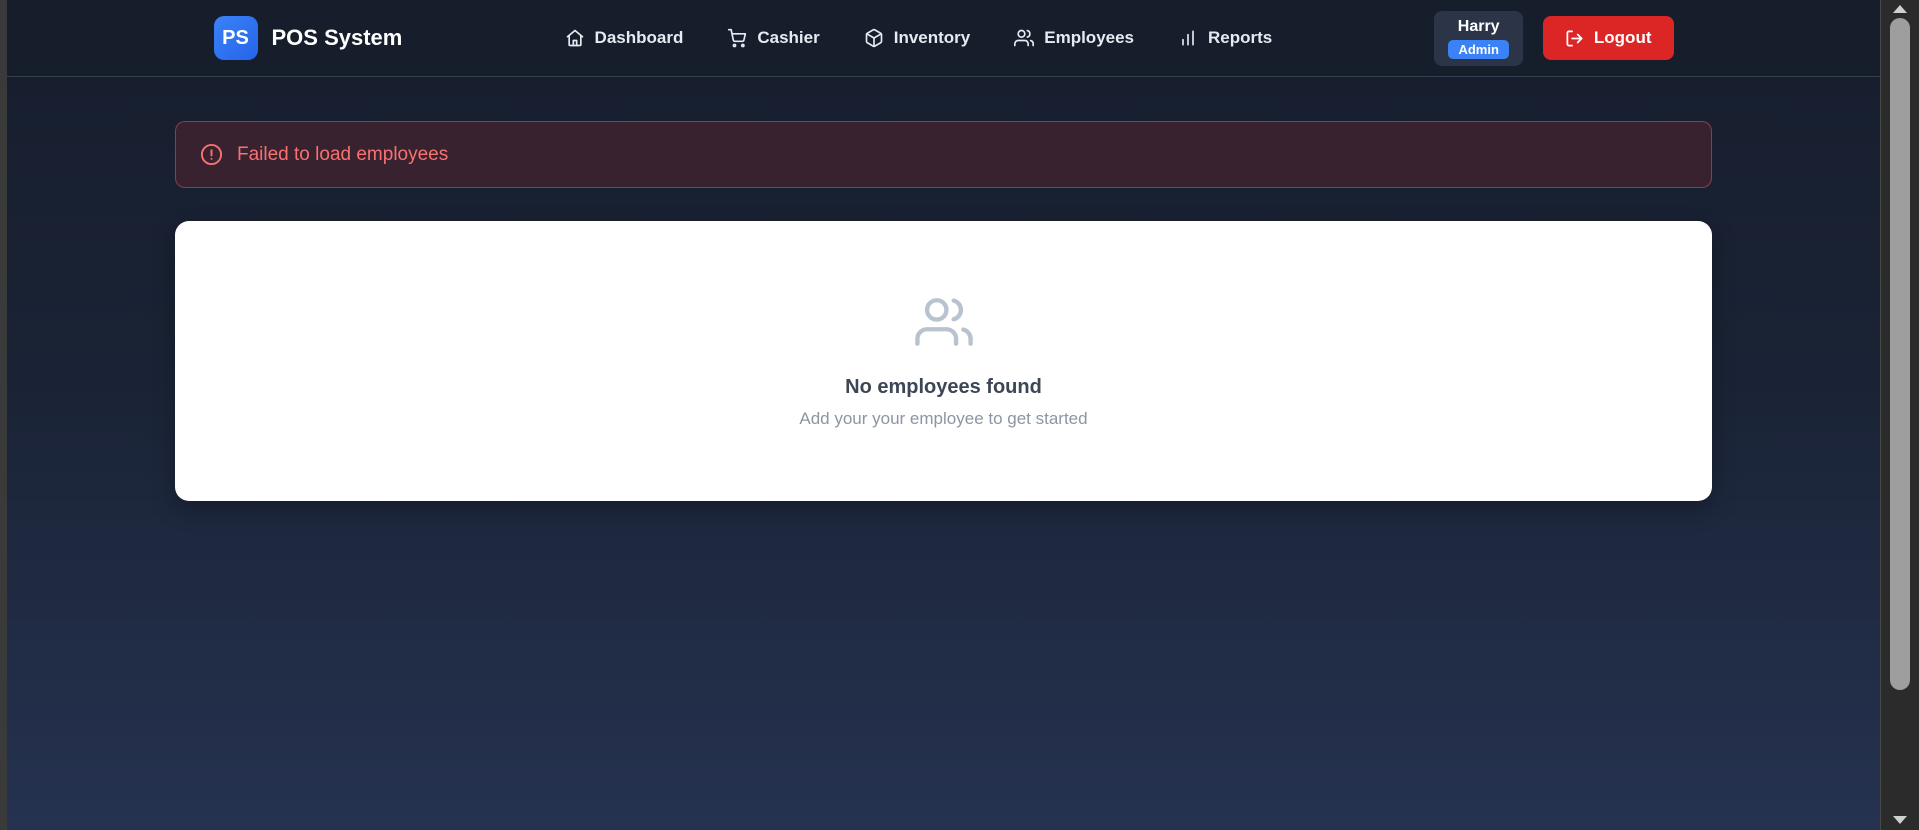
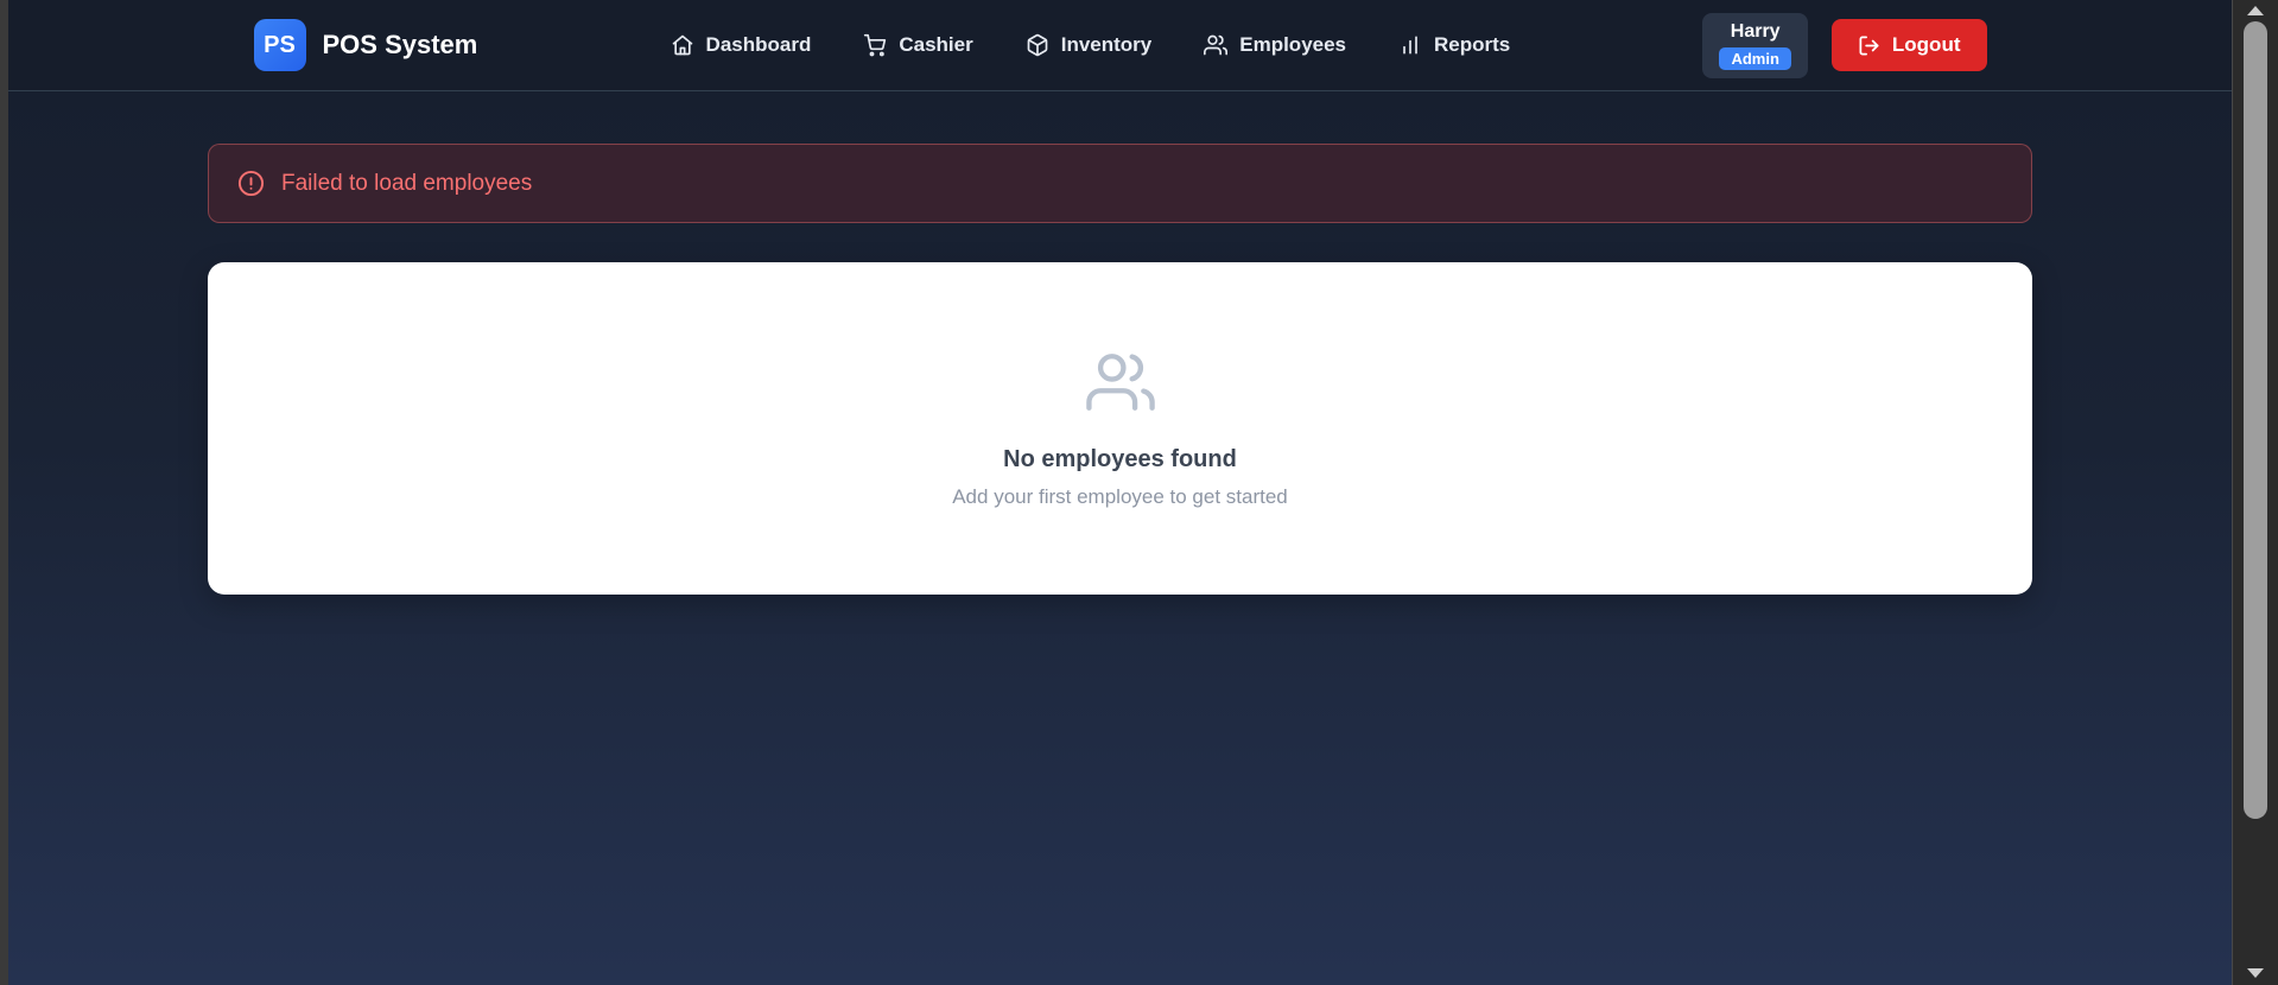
  PS
  POS System
  Dashboard
  Cashier
  Inventory
  Employees
  Reports
  Harry
  Admin
  Logout
  Failed to load employees
  No employees found
- Add your your employee to get started
+ Add your first employee to get started
